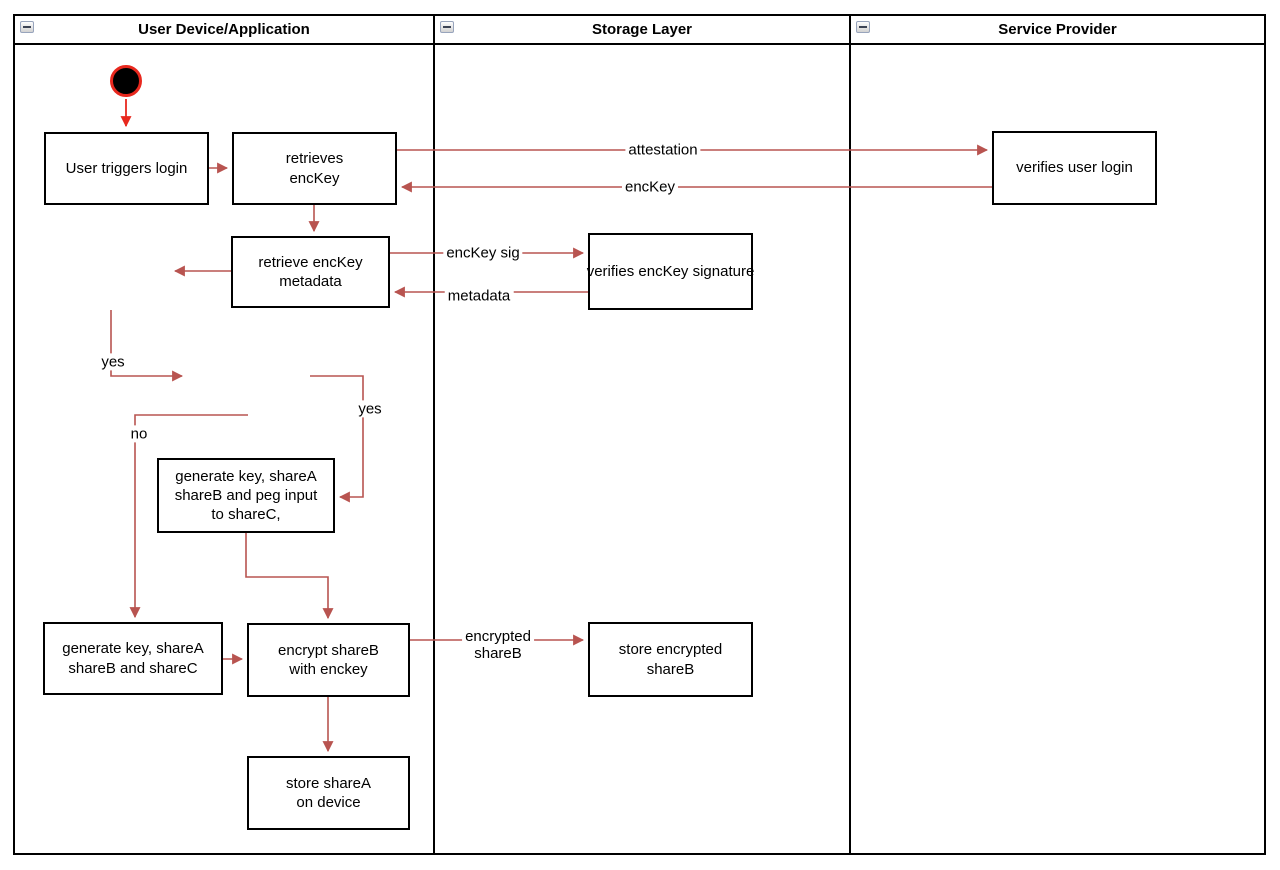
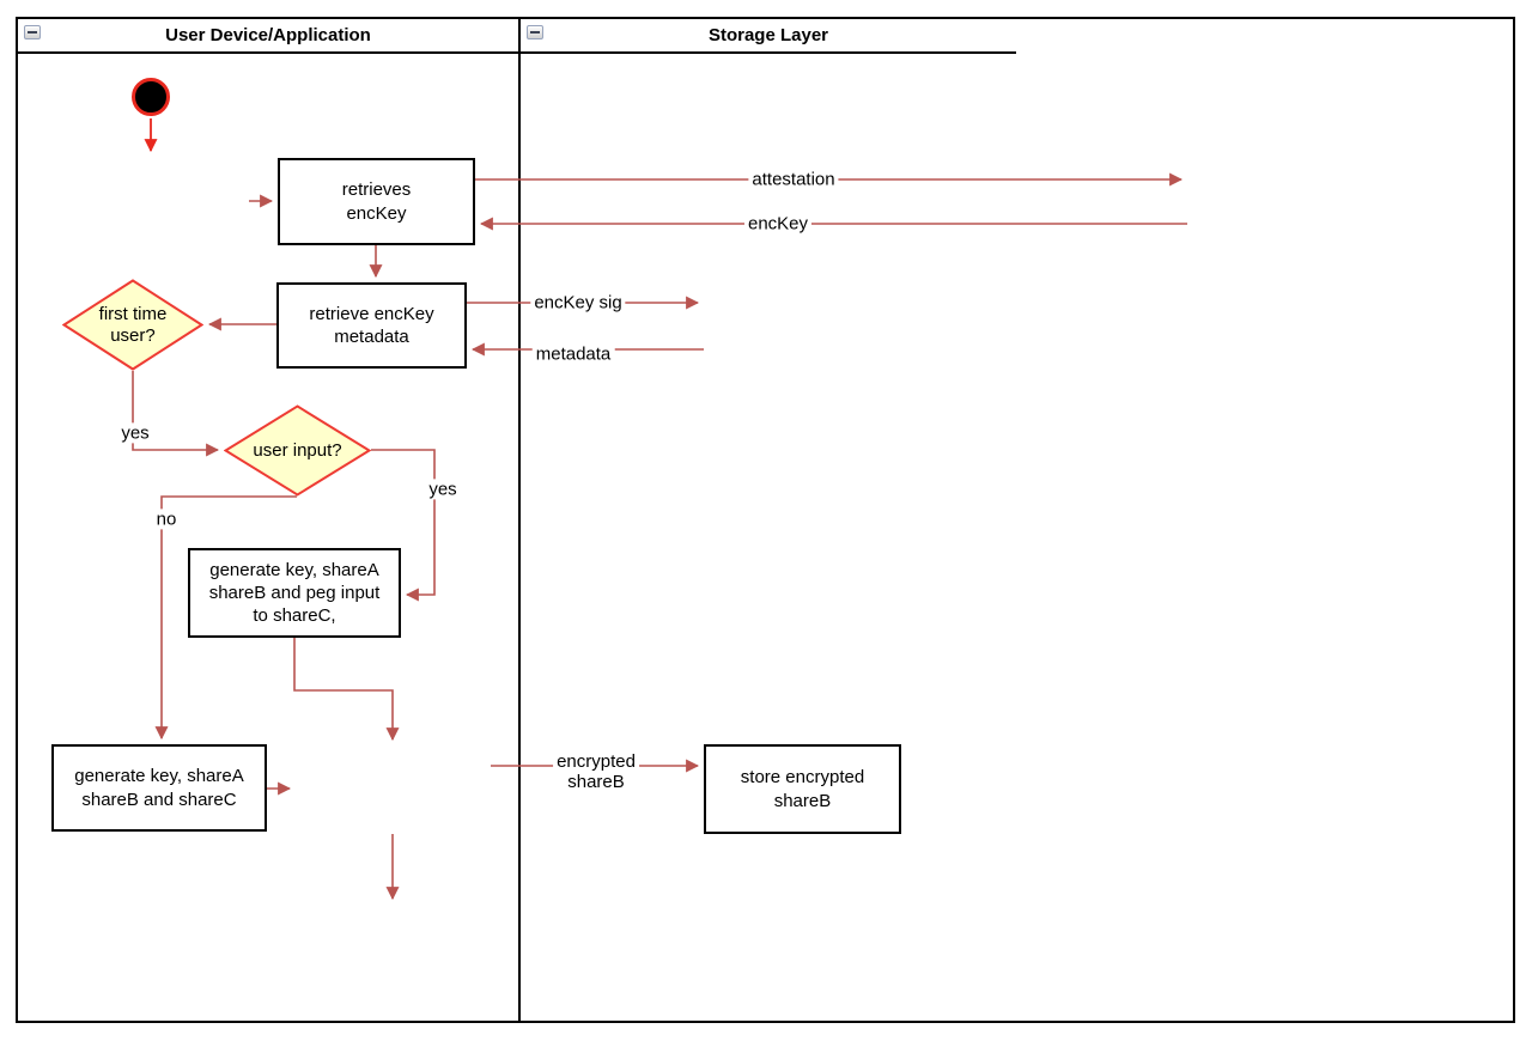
  User Device/Application
  Storage Layer
- Service Provider
- User triggers login
  retrieves
  encKey
  retrieve encKey
  metadata
+ first time
+ user?
+ user input?
  generate key, shareA
  shareB and peg input
  to shareC,
  generate key, shareA
  shareB and shareC
- encrypt shareB
- with enckey
- store shareA
- on device
- verifies encKey signature
  store encrypted
  shareB
- verifies user login
  attestation
  encKey
  encKey sig
  metadata
  encrypted
  shareB
  yes
  yes
  no
